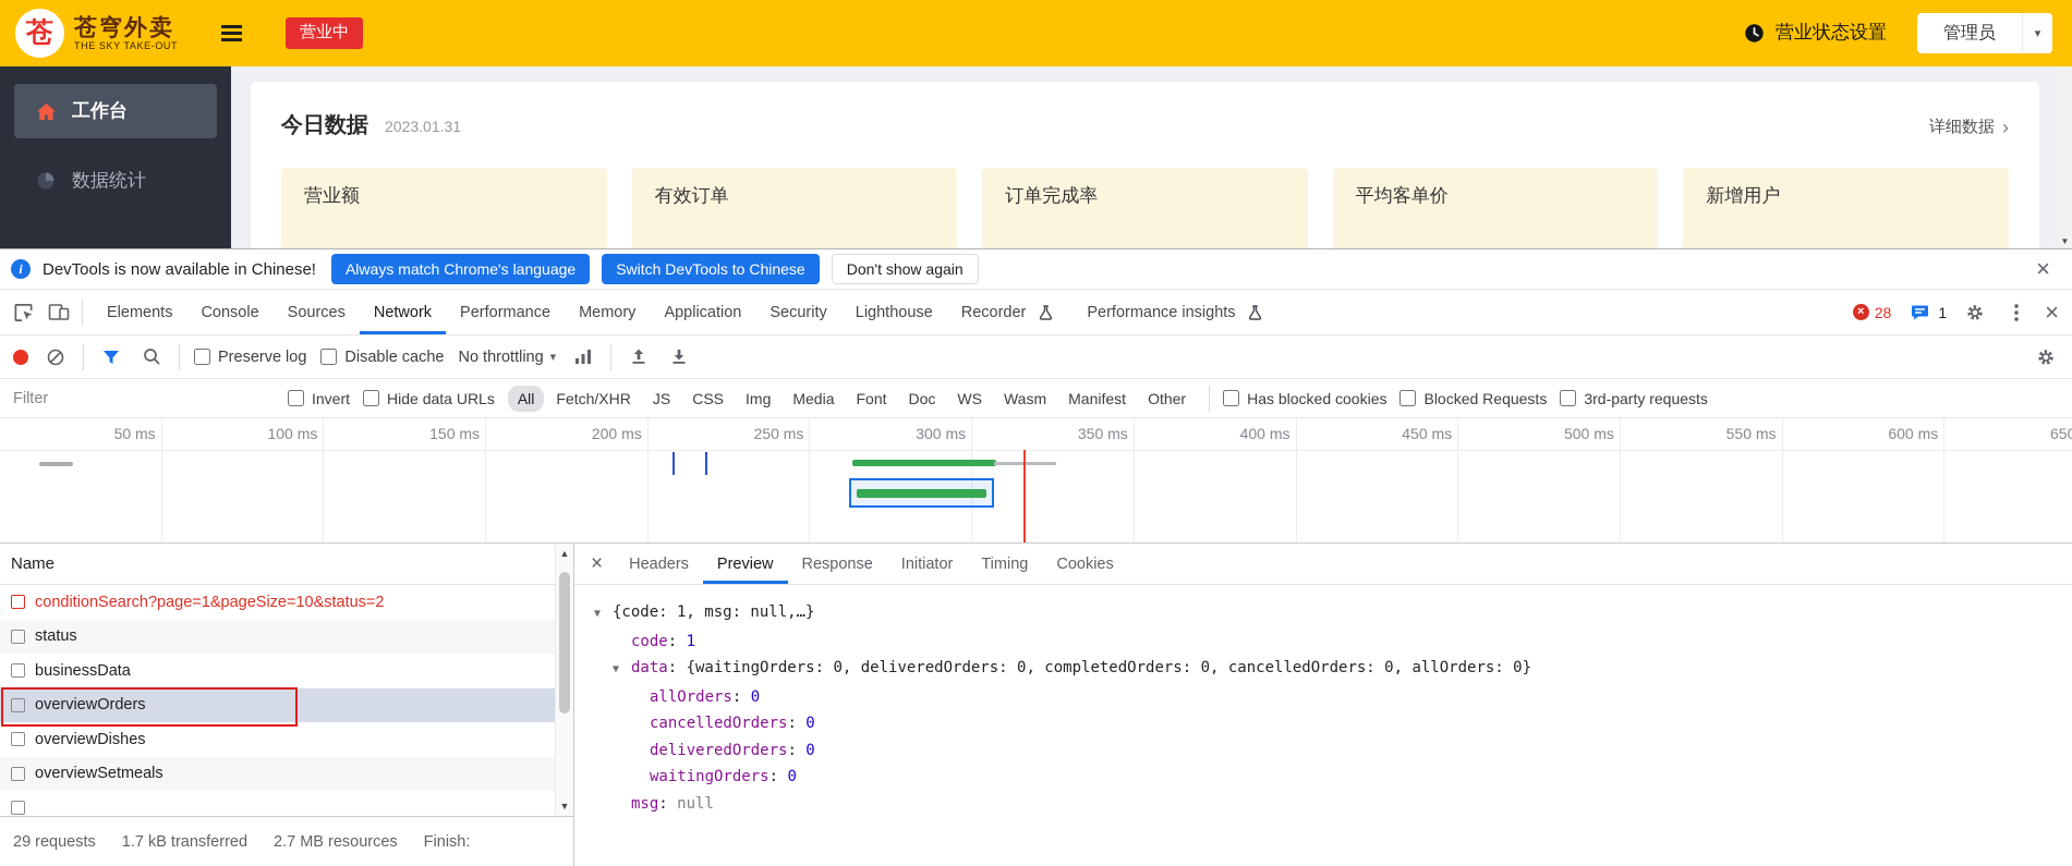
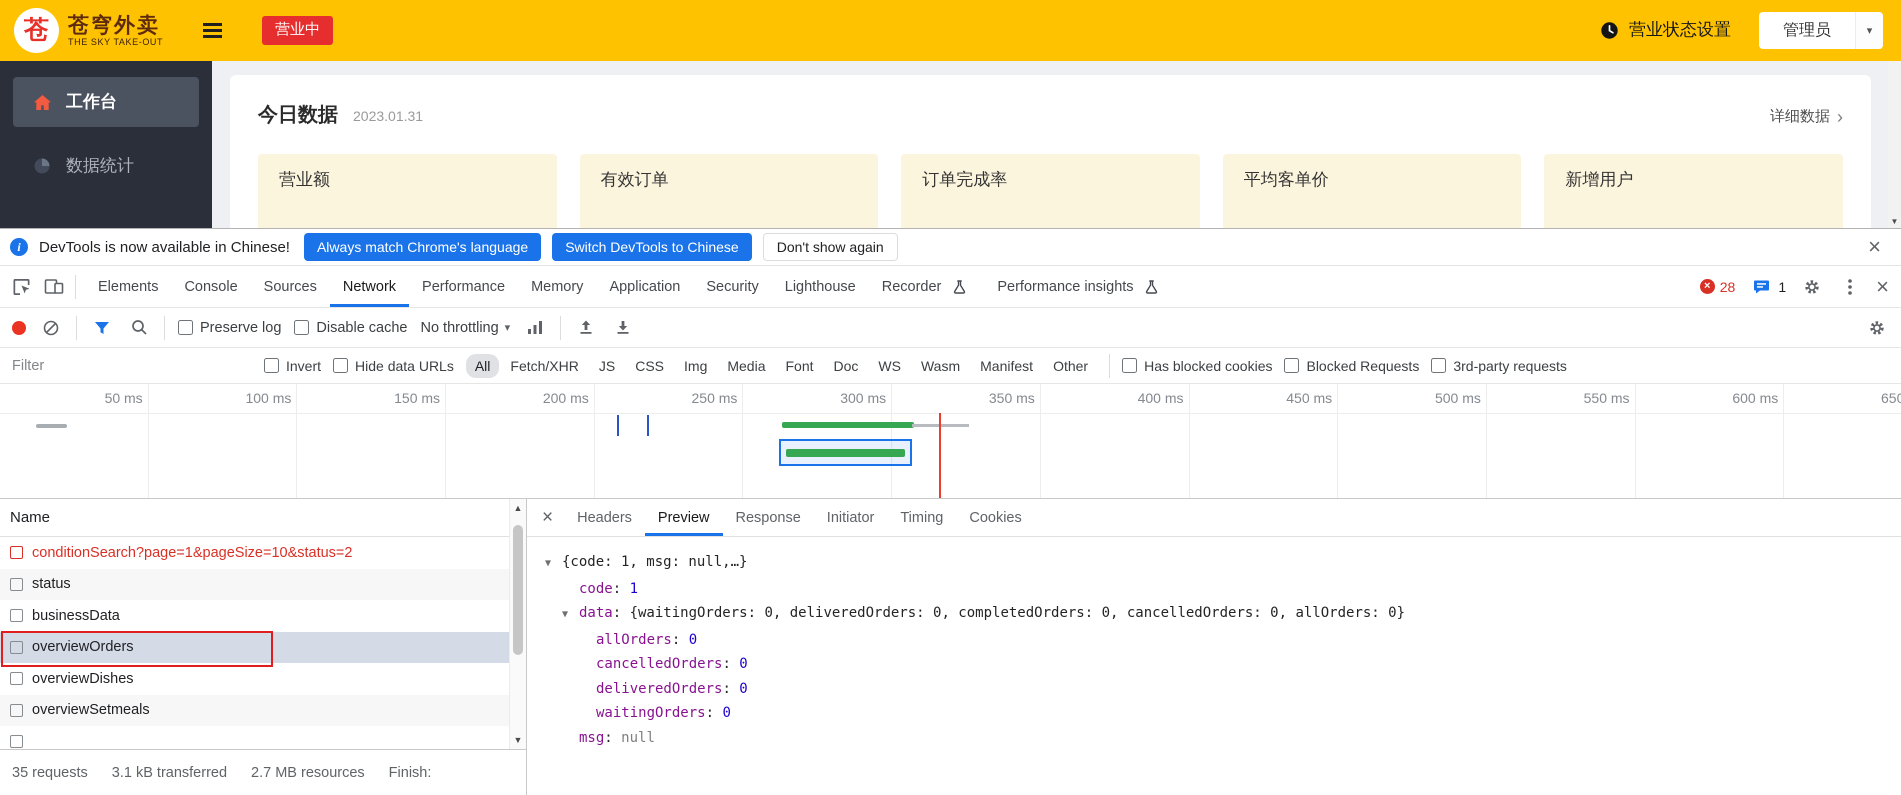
  苍
  苍穹外卖
  THE SKY TAKE-OUT
  营业中
  营业状态设置
  管理员
  ▾
  工作台
  数据统计
  今日数据
  2023.01.31
  详细数据
  ›
  营业额
  有效订单
  订单完成率
  平均客单价
  新增用户
  ▼
  i
  DevTools is now available in Chinese!
  Always match Chrome's language
  Switch DevTools to Chinese
  Don't show again
  ×
  Elements
  Console
  Sources
  Network
  Performance
  Memory
  Application
  Security
  Lighthouse
  Recorder
  Performance insights
  ×
  28
  1
  ×
  Preserve log
  Disable cache
  No throttling
  ▾
  Filter
  Invert
  Hide data URLs
  All
  Fetch/XHR
  JS
  CSS
  Img
  Media
  Font
  Doc
  WS
  Wasm
  Manifest
  Other
  Has blocked cookies
  Blocked Requests
  3rd-party requests
  50 ms
  100 ms
  150 ms
  200 ms
  250 ms
  300 ms
  350 ms
  400 ms
  450 ms
  500 ms
  550 ms
  600 ms
  Name
  conditionSearch?page=1&pageSize=10&status=2
  status
  businessData
  overviewOrders
  overviewDishes
  overviewSetmeals
  ▲
  ▼
- 29 requests
+ 35 requests
- 1.7 kB transferred
+ 3.1 kB transferred
  2.7 MB resources
  Finish:
  ×
  Headers
  Preview
  Response
  Initiator
  Timing
  Cookies
  ▼ {code: 1, msg: null,…}
  code: 1
  ▼ data: {waitingOrders: 0, deliveredOrders: 0, completedOrders: 0, cancelledOrders: 0, allOrders: 0}
  allOrders: 0
  cancelledOrders: 0
  deliveredOrders: 0
  waitingOrders: 0
  msg: null
